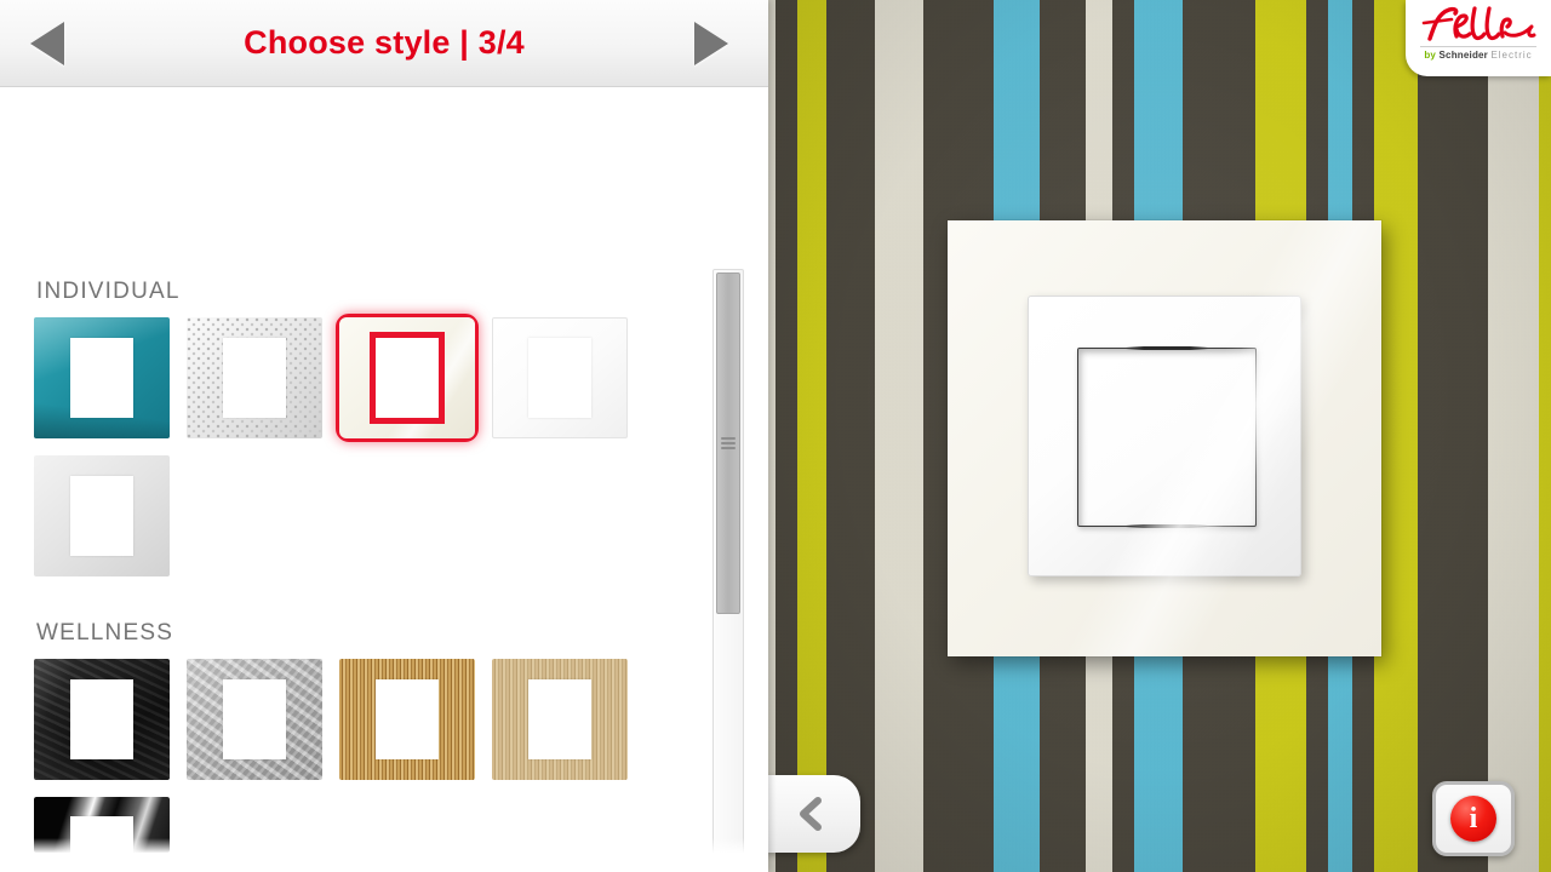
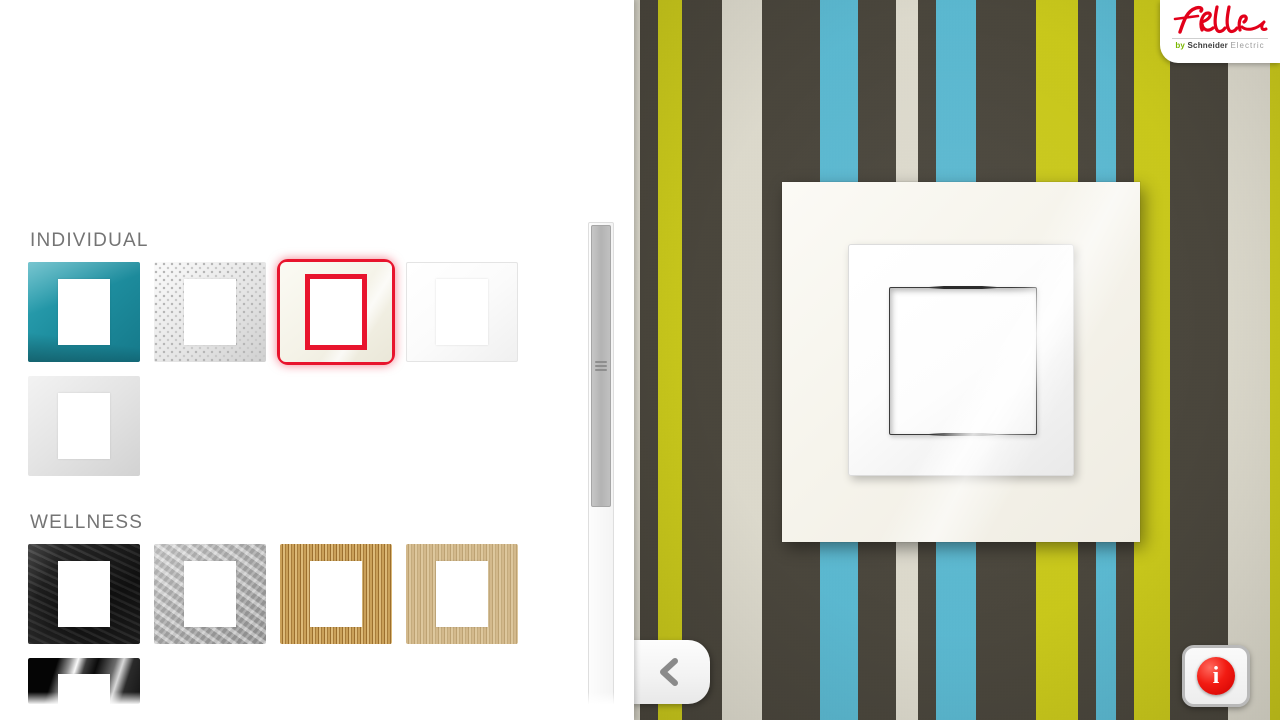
  by Schneider Electric
  i
- Choose style | 3/4
  INDIVIDUAL
  WELLNESS
